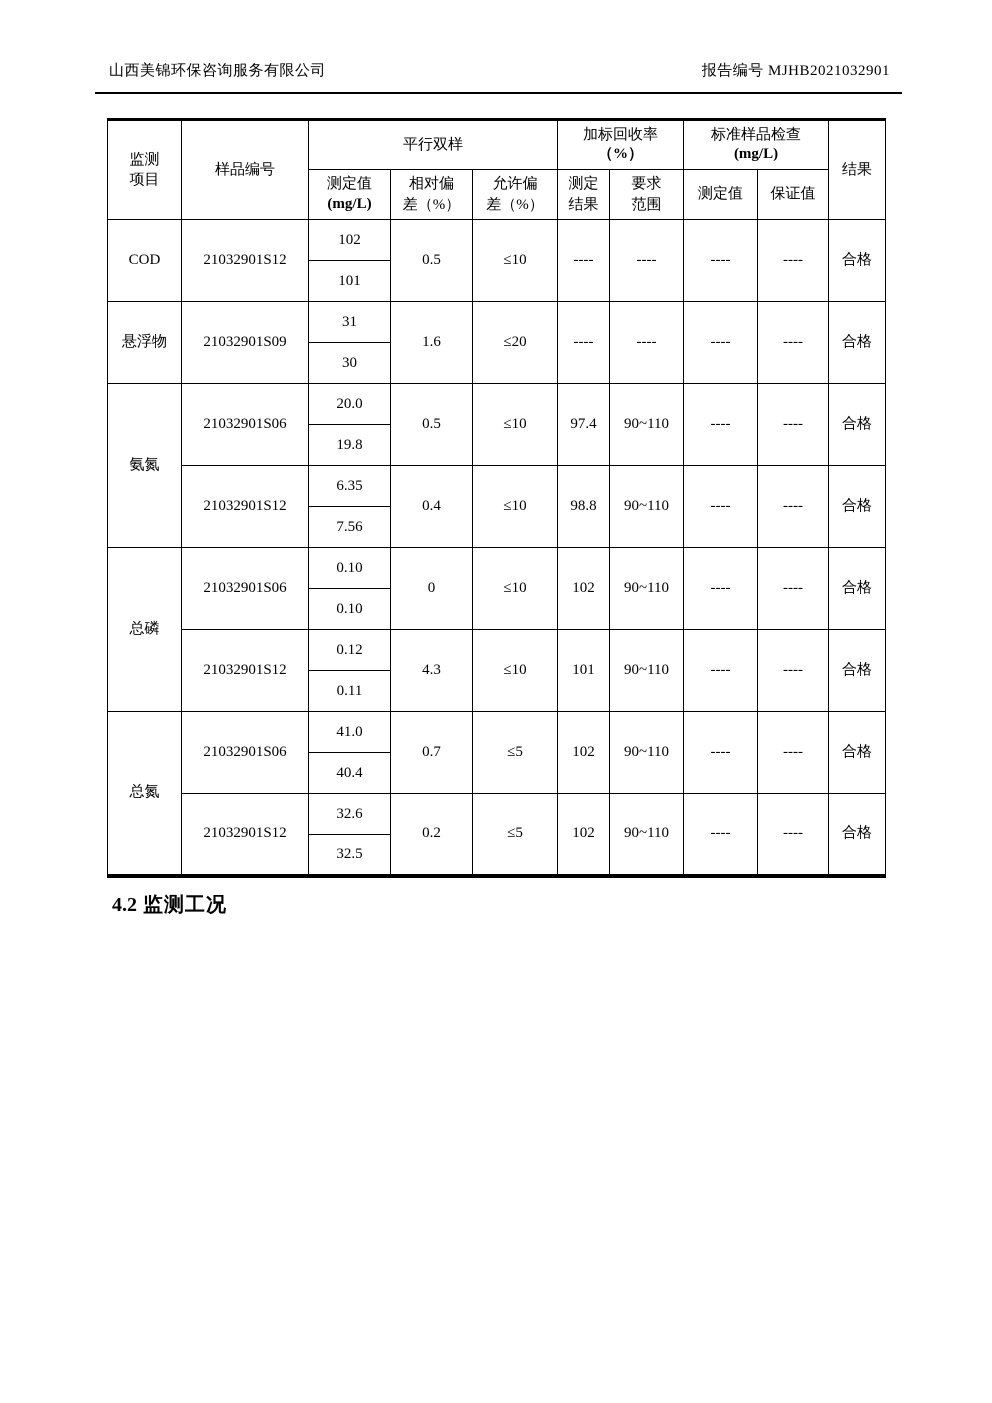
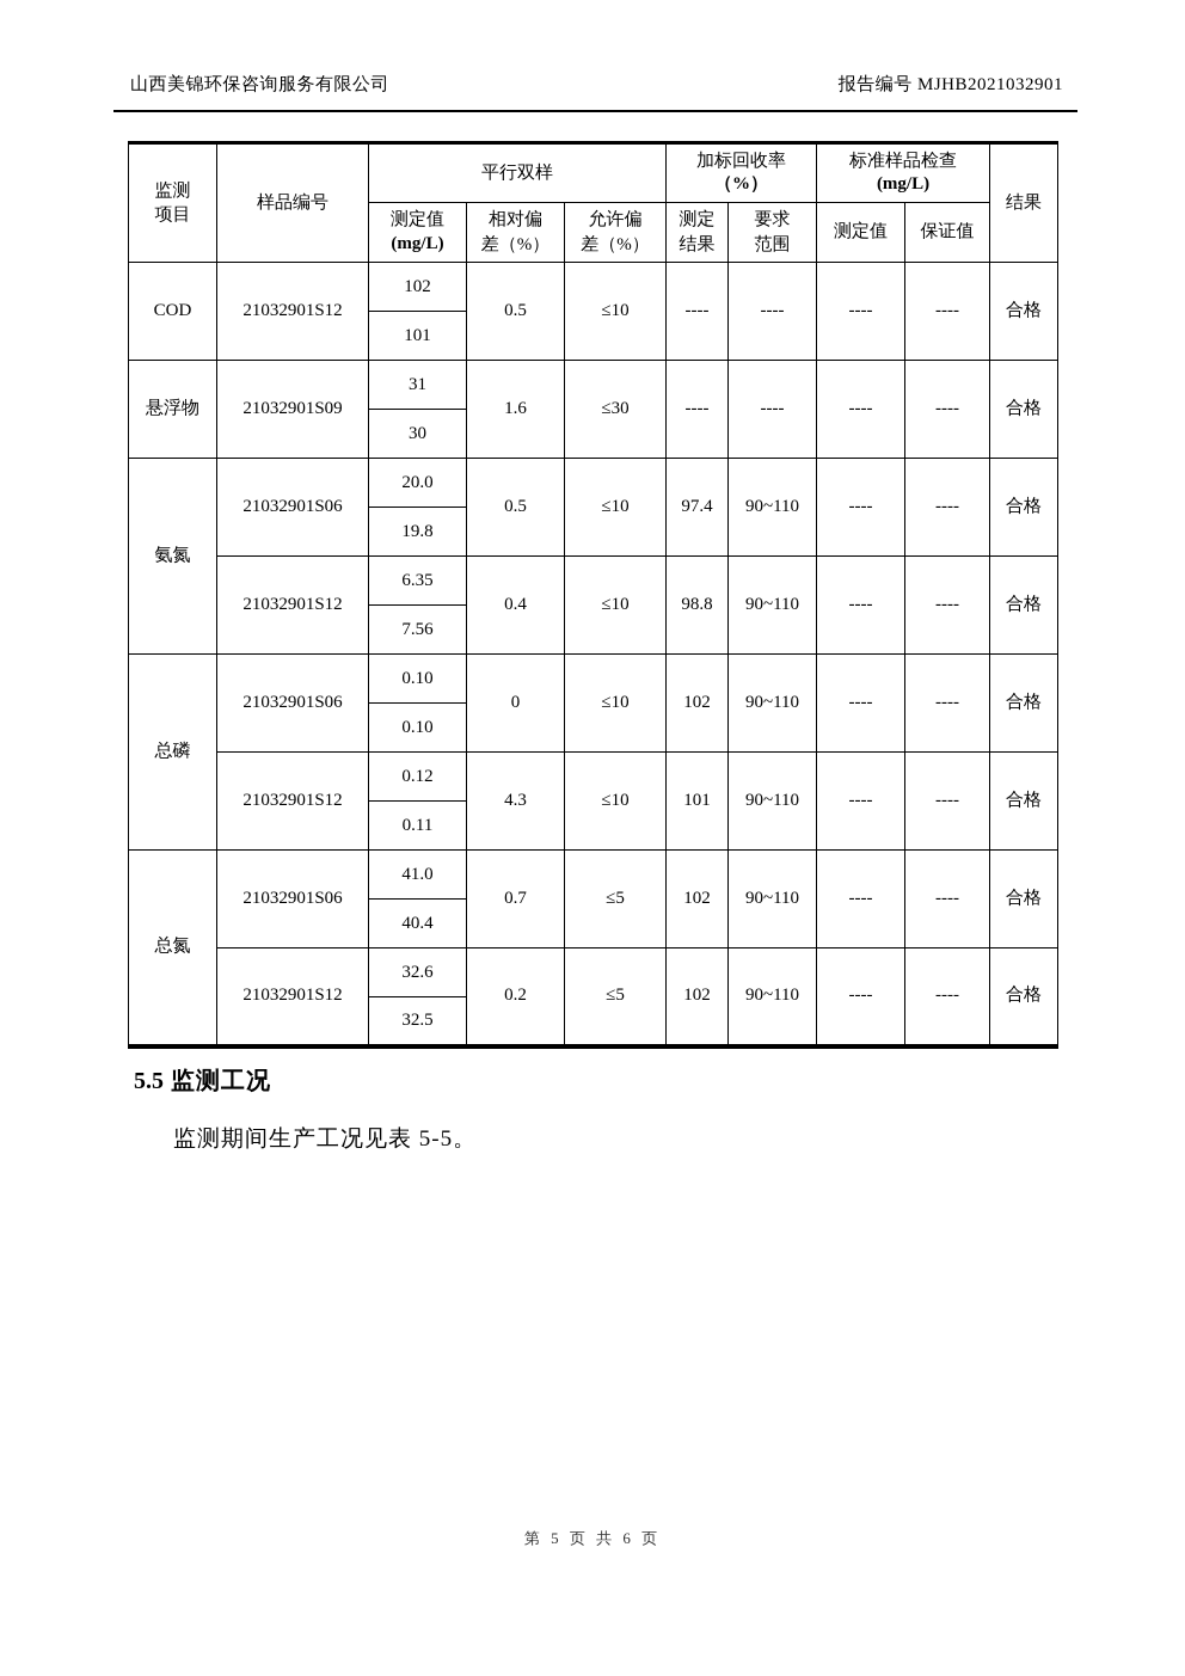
  山西美锦环保咨询服务有限公司
  报告编号 MJHB2021032901
  监测 项目	样品编号	平行双样	加标回收率 （%）	标准样品检查 (mg/L)	结果
  测定值 (mg/L)	相对偏 差（%）	允许偏 差（%）	测定 结果	要求 范围	测定值	保证值
  COD	21032901S12	102	0.5	≤10	----	----	----	----	合格
  101
- 悬浮物	21032901S09	31	1.6	≤20	----	----	----	----	合格
+ 悬浮物	21032901S09	31	1.6	≤30	----	----	----	----	合格
  30
  氨氮	21032901S06	20.0	0.5	≤10	97.4	90~110	----	----	合格
  19.8
  21032901S12	6.35	0.4	≤10	98.8	90~110	----	----	合格
  7.56
  总磷	21032901S06	0.10	0	≤10	102	90~110	----	----	合格
  0.10
  21032901S12	0.12	4.3	≤10	101	90~110	----	----	合格
  0.11
  总氮	21032901S06	41.0	0.7	≤5	102	90~110	----	----	合格
  40.4
  21032901S12	32.6	0.2	≤5	102	90~110	----	----	合格
  32.5
- 4.2 监测工况
+ 5.5 监测工况
+ 监测期间生产工况见表 5-5。
+ 第 5 页 共 6 页
